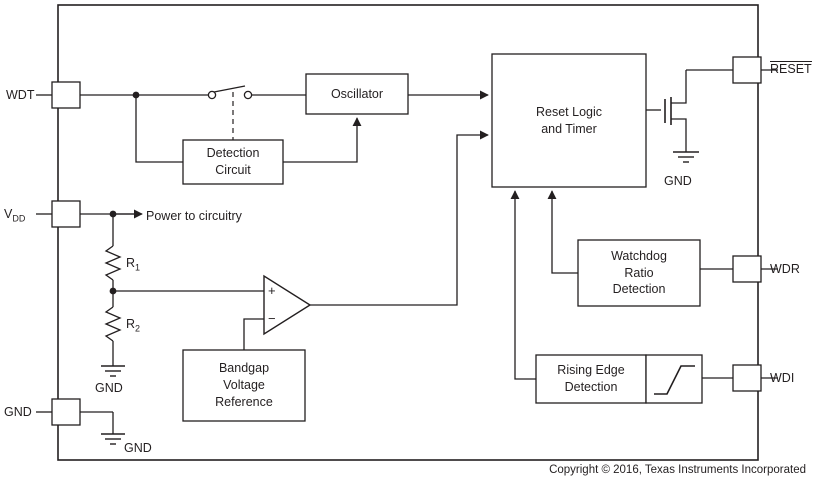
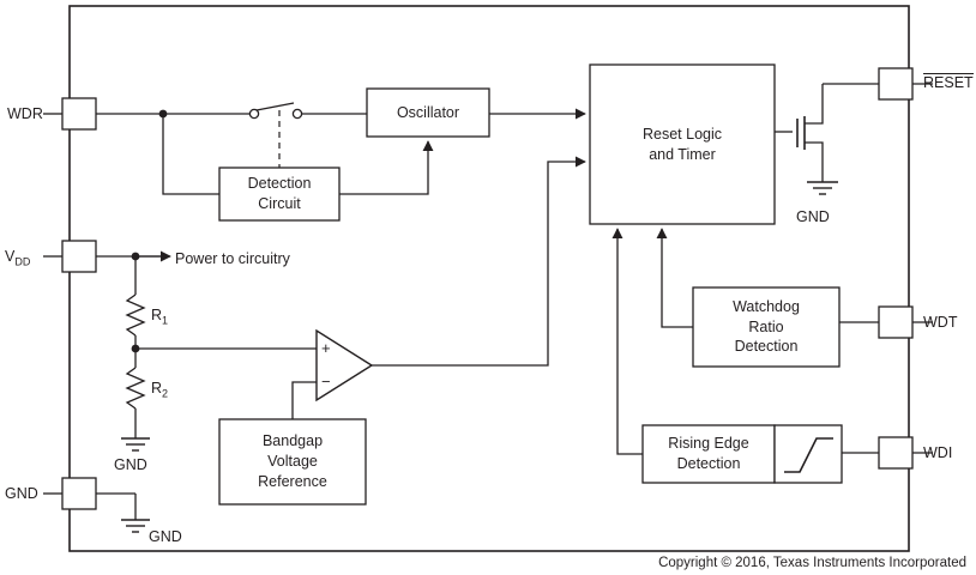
- WDT
+ WDR
  VDD
  GND
  RESET
- WDR
+ WDT
  WDI
  Oscillator
  Detection
  Circuit
  Reset Logic
  and Timer
  Watchdog
  Ratio
  Detection
  Bandgap
  Voltage
  Reference
  Rising Edge
  Detection
  Power to circuitry
  R1
  R2
  GND
  GND
  GND
  +
  −
  Copyright © 2016, Texas Instruments Incorporated
